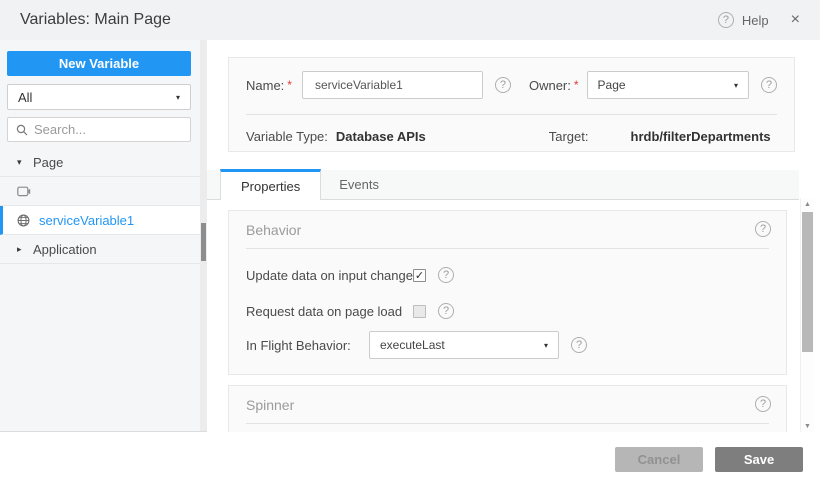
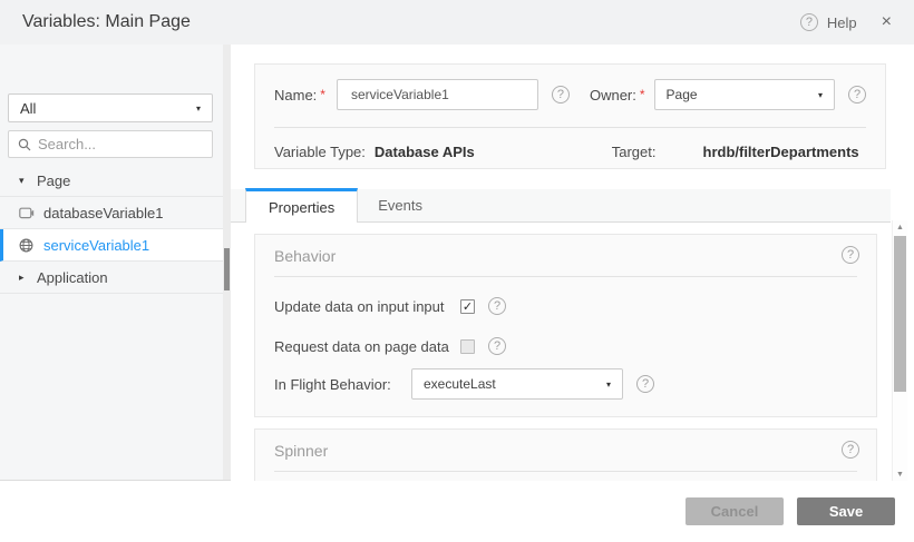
  Variables: Main Page
  ?
  Help
  ×
- New Variable
  All
  ▾
  Search...
  ▾
  Page
+ databaseVariable1
  serviceVariable1
  ▸
  Application
  Name:
  *
  serviceVariable1
  ?
  Owner:
  *
  Page
  ▾
  ?
  Variable Type:
  Database APIs
  Target:
  hrdb/filterDepartments
  Properties
  Events
  Behavior
  ?
- Update data on input change
+ Update data on input input
  ✓
  ?
- Request data on page load
+ Request data on page data
  ?
  In Flight Behavior:
  executeLast
  ▾
  ?
  Spinner
  ?
  Cancel
  Save
